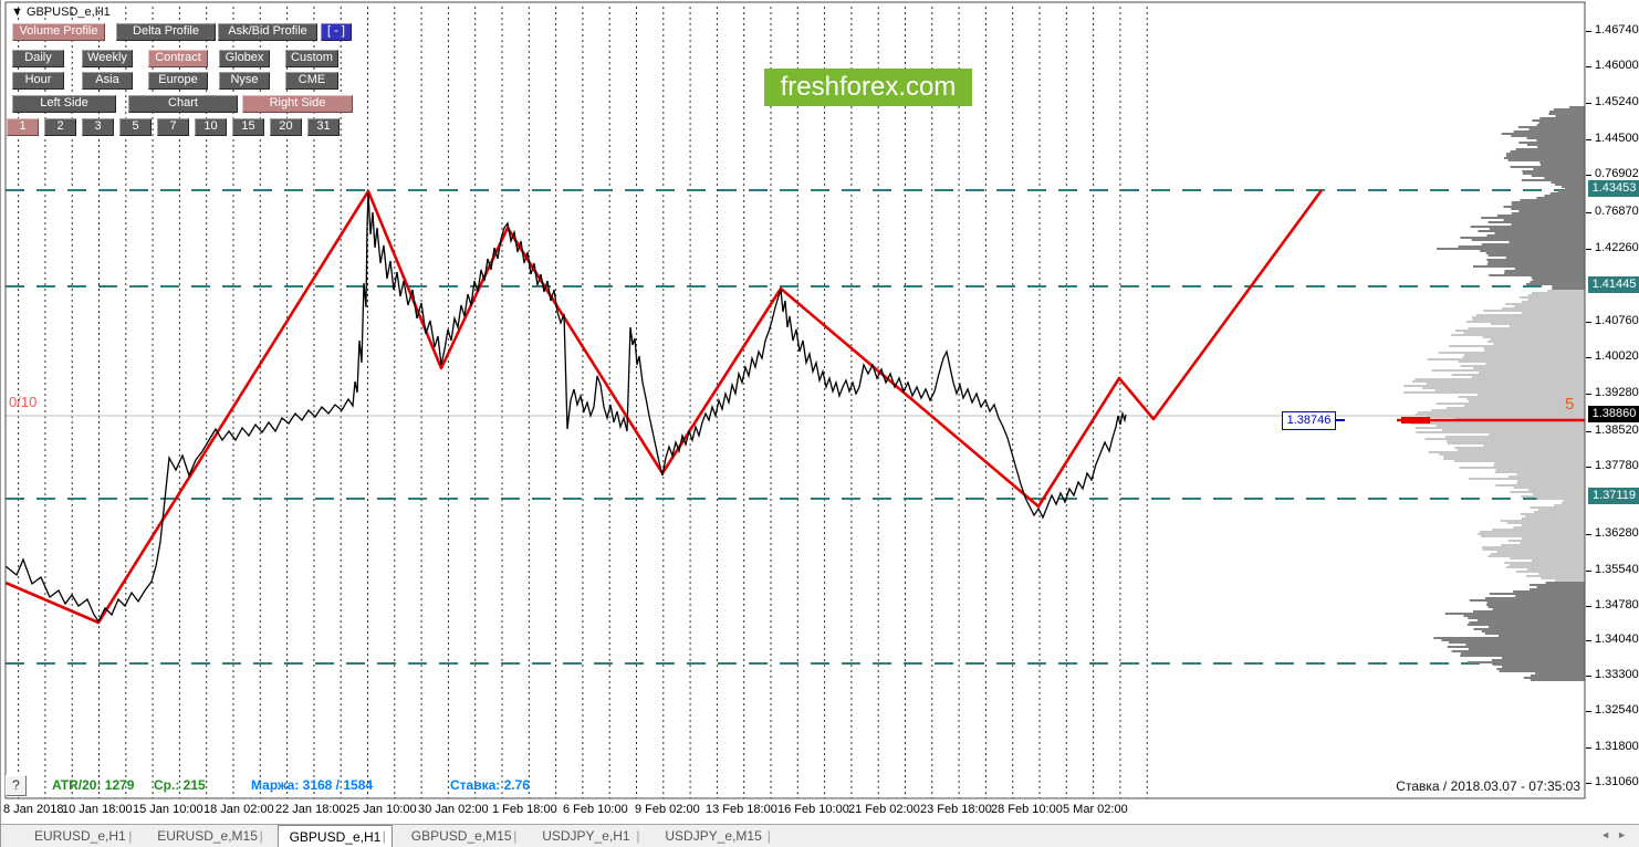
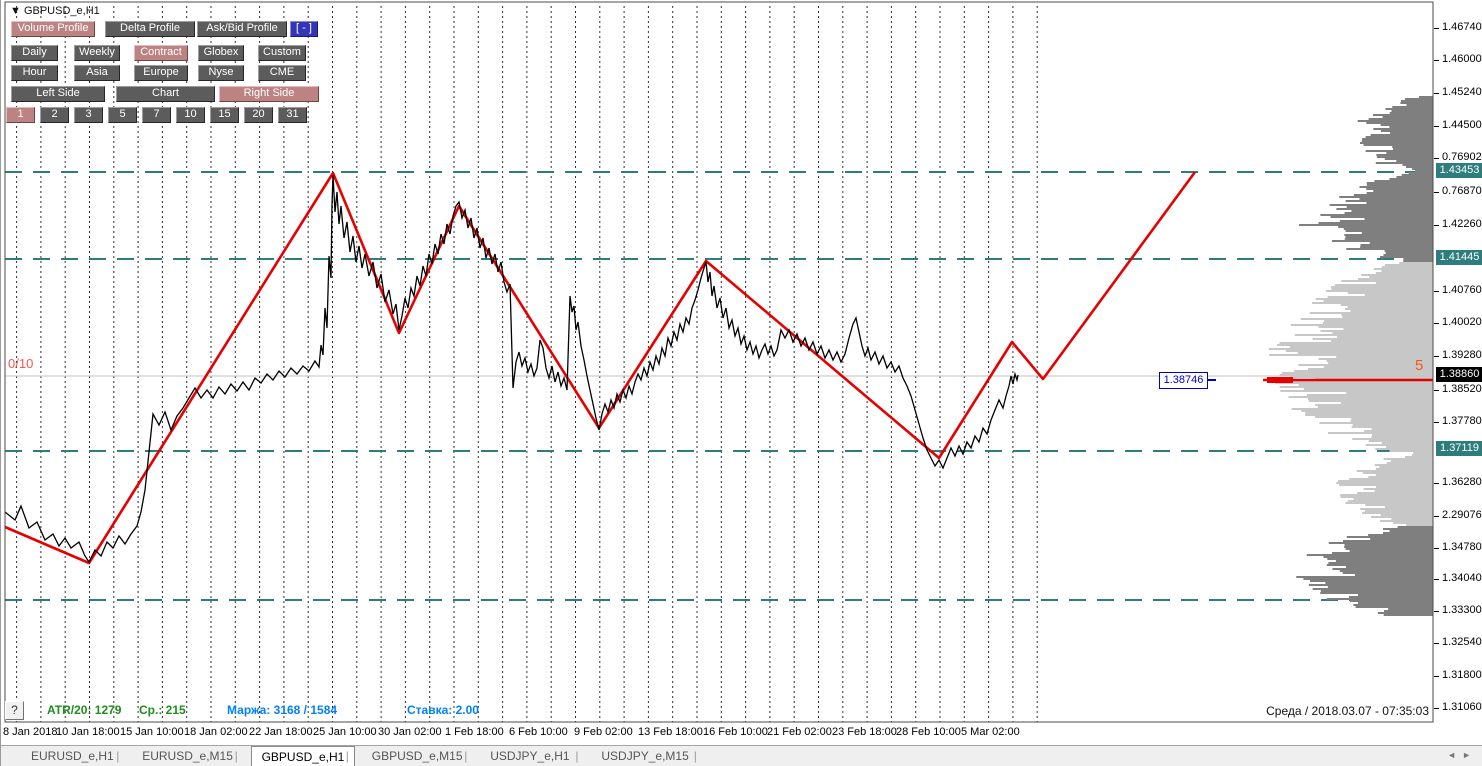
  ▼ GBPUSD_e,H1
  Volume Profile
  Delta Profile
  Ask/Bid Profile
  [ - ]
  Daily
  Weekly
  Contract
  Globex
  Custom
  Hour
  Asia
  Europe
  Nyse
  CME
  Left Side
  Chart
  Right Side
  1
  2
  3
  5
  7
  10
  15
  20
  31
- freshforex.com
  0/10
  5
  1.38746
  ?
  ATR/20: 1279
  Ср.: 215
  Маржа: 3168 / 1584
- Ставка: 2.76
+ Ставка: 2.00
- Ставка / 2018.03.07 - 07:35:03
+ Среда / 2018.03.07 - 07:35:03
  1.46740
  1.46000
  1.45240
  1.44500
  0.76902
  0.76870
  1.42260
  1.40760
  1.40020
  1.39280
  1.38520
  1.37780
  1.36280
- 1.35540
+ 2.29076
  1.34780
  1.34040
  1.33300
  1.32540
  1.31800
  1.31060
  1.43453
  1.41445
  1.38860
  1.37119
  8 Jan 2018
  10 Jan 18:00
  15 Jan 10:00
  18 Jan 02:00
  22 Jan 18:00
  25 Jan 10:00
  30 Jan 02:00
  1 Feb 18:00
  6 Feb 10:00
  9 Feb 02:00
  13 Feb 18:00
  16 Feb 10:00
  21 Feb 02:00
  23 Feb 18:00
  28 Feb 10:00
  5 Mar 02:00
  ◄►
  EURUSD_e,H1
  |
  EURUSD_e,M15
  |
  GBPUSD_e,H1
  |
  GBPUSD_e,M15
  |
  USDJPY_e,H1
  |
  USDJPY_e,M15
  |
